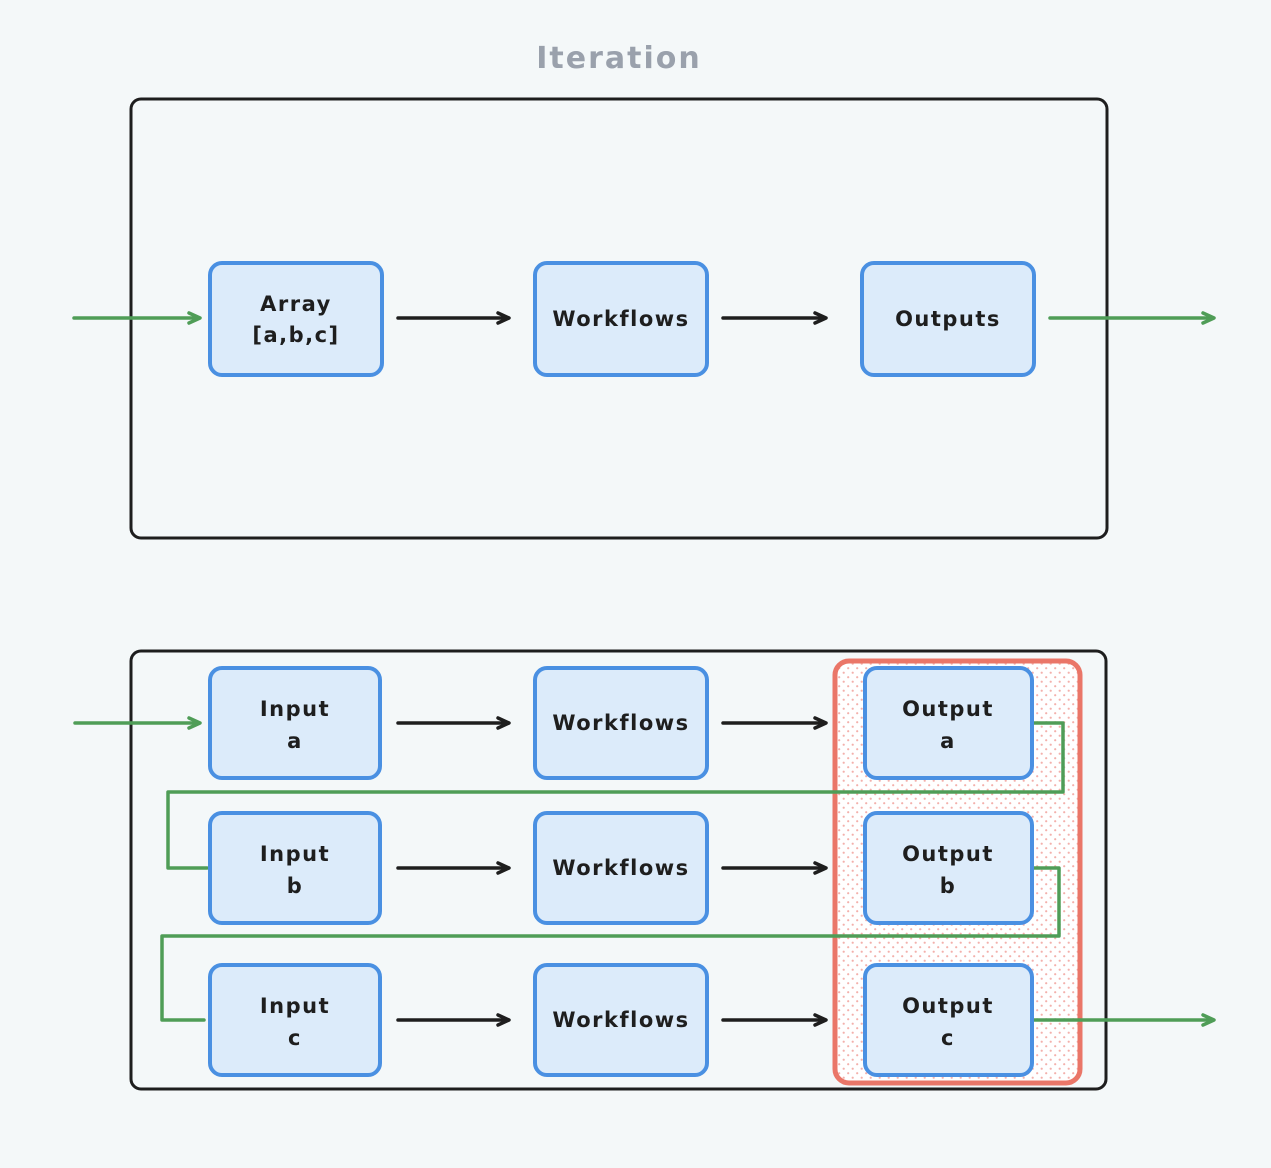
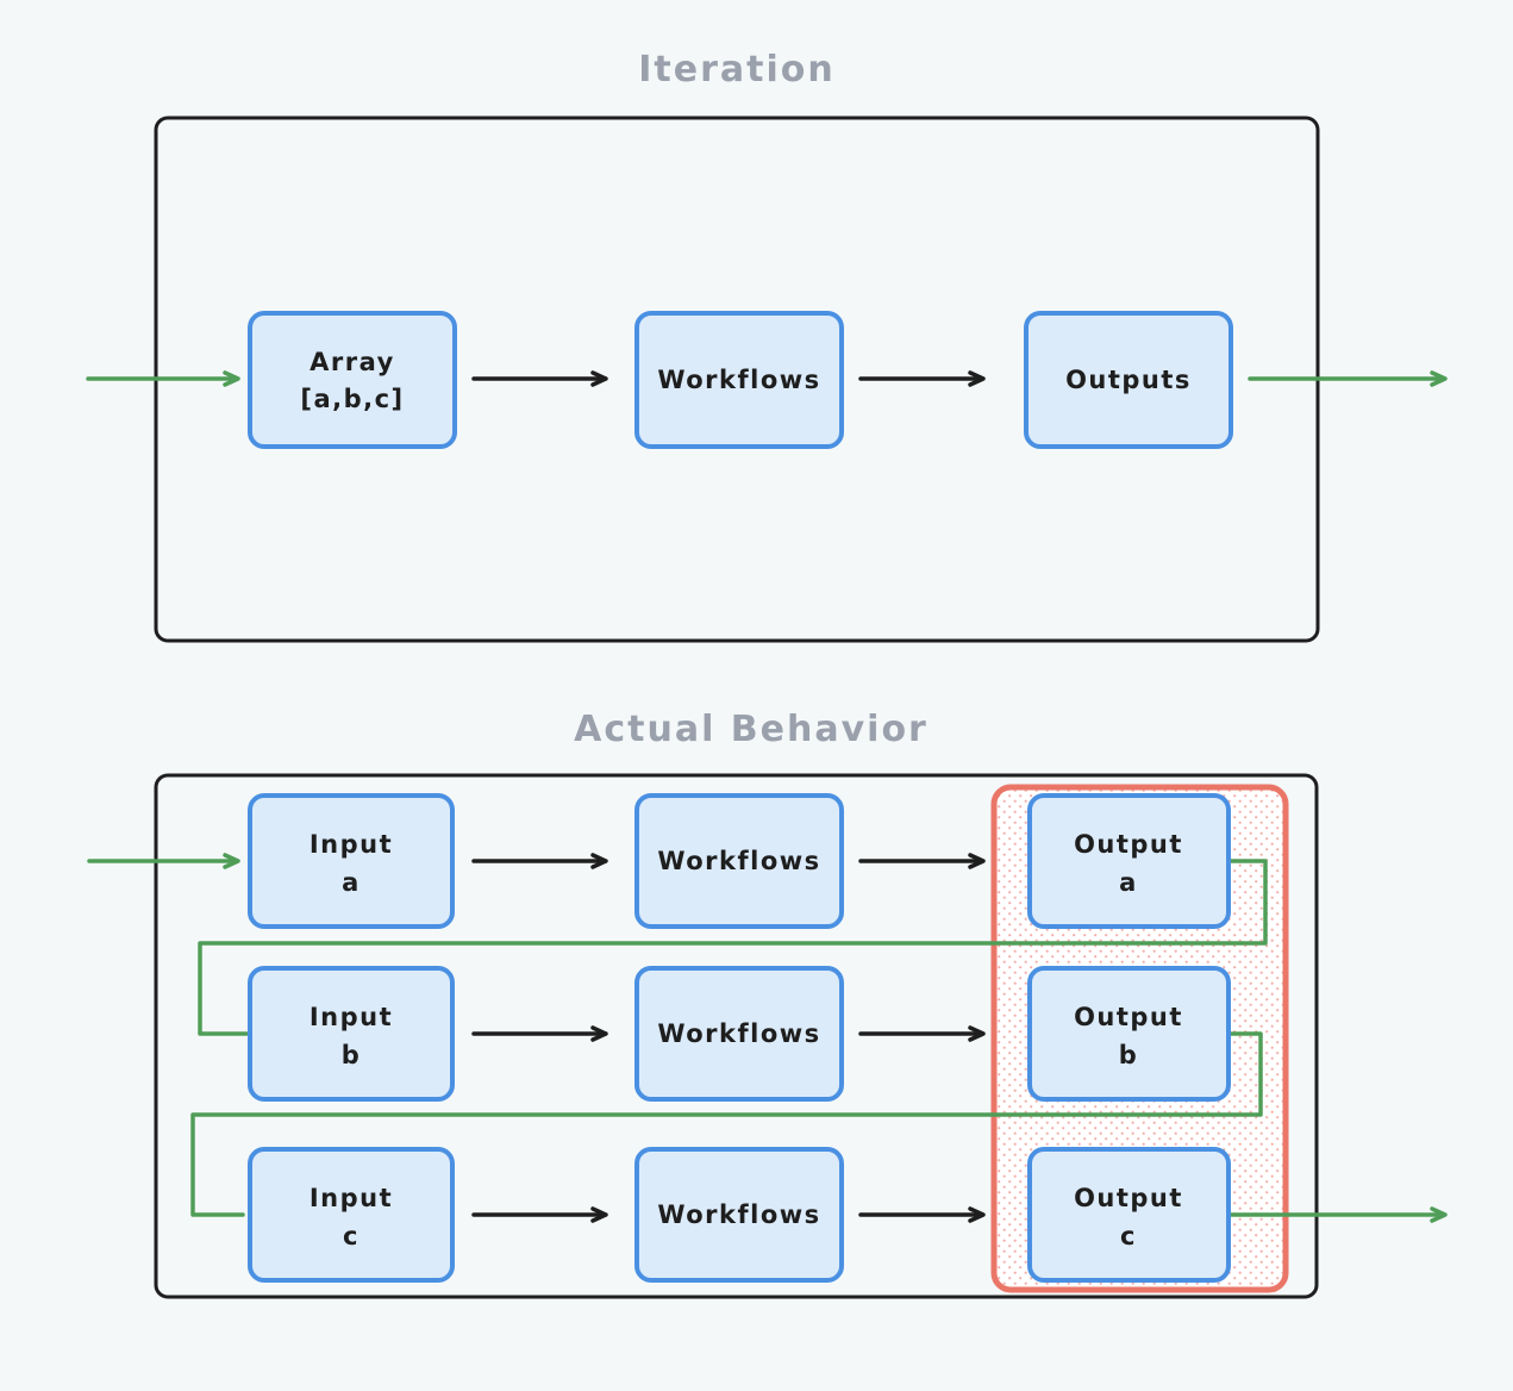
  Iteration
  Array
  [a,b,c]
  Workflows
  Outputs
+ Actual Behavior
  Input
  a
  Workflows
  Output
  a
  Input
  b
  Workflows
  Output
  b
  Input
  c
  Workflows
  Output
  c
